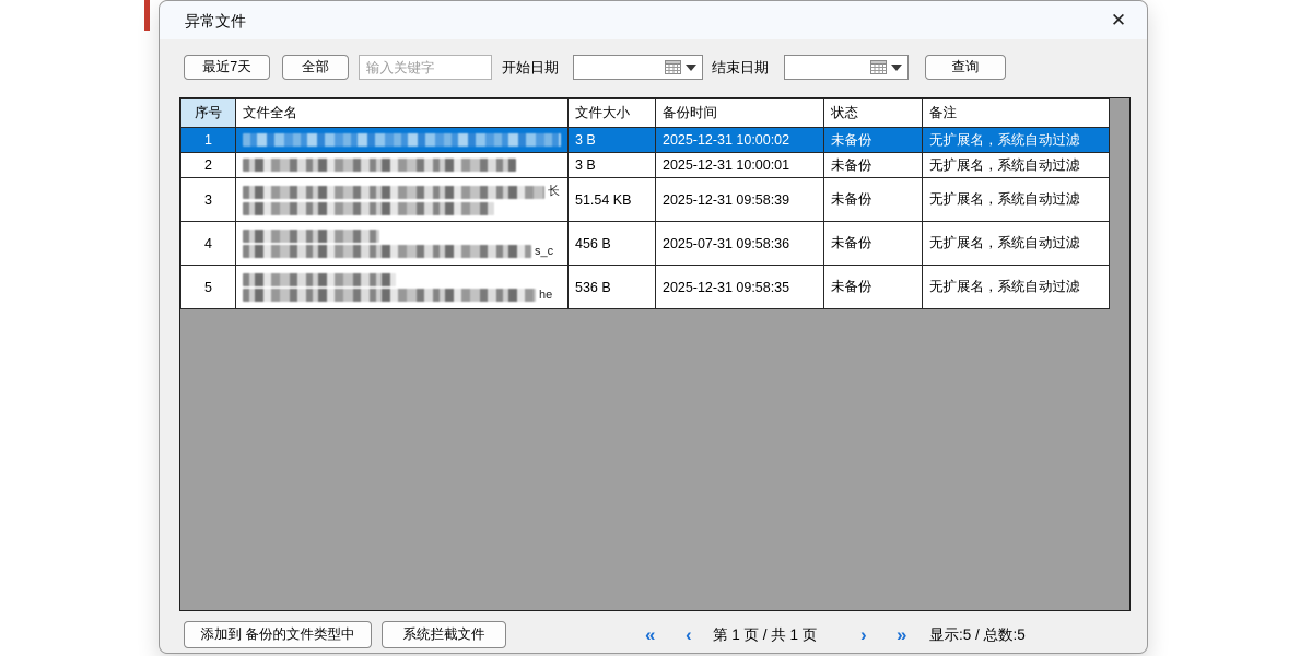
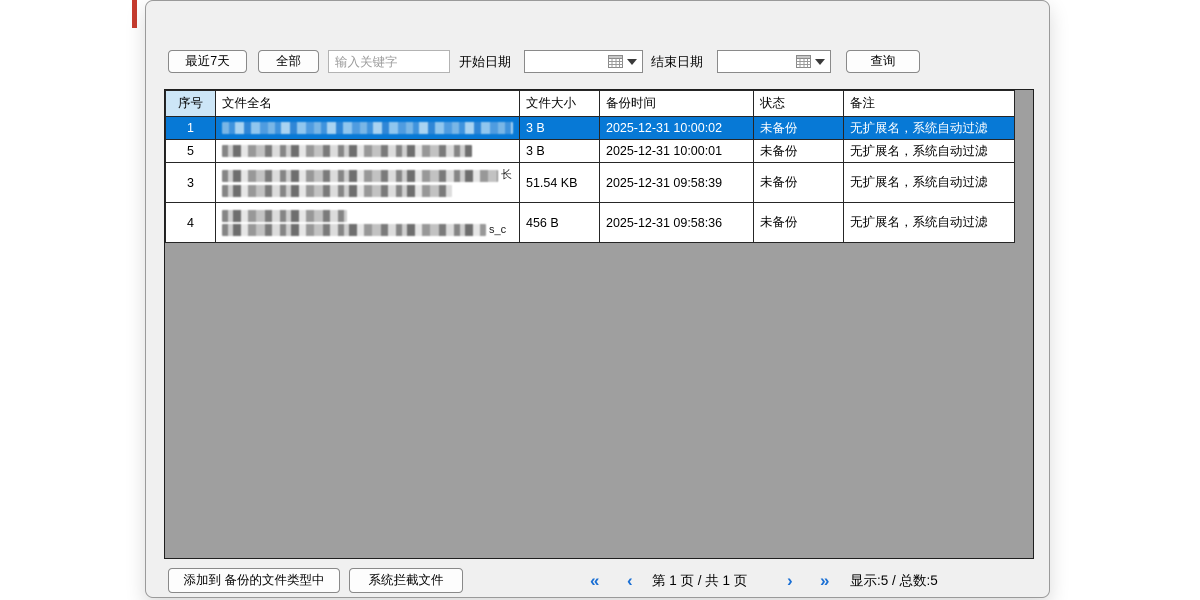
- 异常文件
- ✕
  最近7天
  全部
  输入关键字
  开始日期
  结束日期
  查询
  序号	文件全名	文件大小	备份时间	状态	备注
  1		3 B	2025-12-31 10:00:02	未备份	无扩展名，系统自动过滤
- 2		3 B	2025-12-31 10:00:01	未备份	无扩展名，系统自动过滤
+ 5		3 B	2025-12-31 10:00:01	未备份	无扩展名，系统自动过滤
  3	长	51.54 KB	2025-12-31 09:58:39	未备份	无扩展名，系统自动过滤
- 4	s_c	456 B	2025-07-31 09:58:36	未备份	无扩展名，系统自动过滤
+ 4	s_c	456 B	2025-12-31 09:58:36	未备份	无扩展名，系统自动过滤
- 5	he	536 B	2025-12-31 09:58:35	未备份	无扩展名，系统自动过滤
  添加到 备份的文件类型中
  系统拦截文件
  «
  ‹
  第 1 页 / 共 1 页
  ›
  »
  显示:5 / 总数:5
